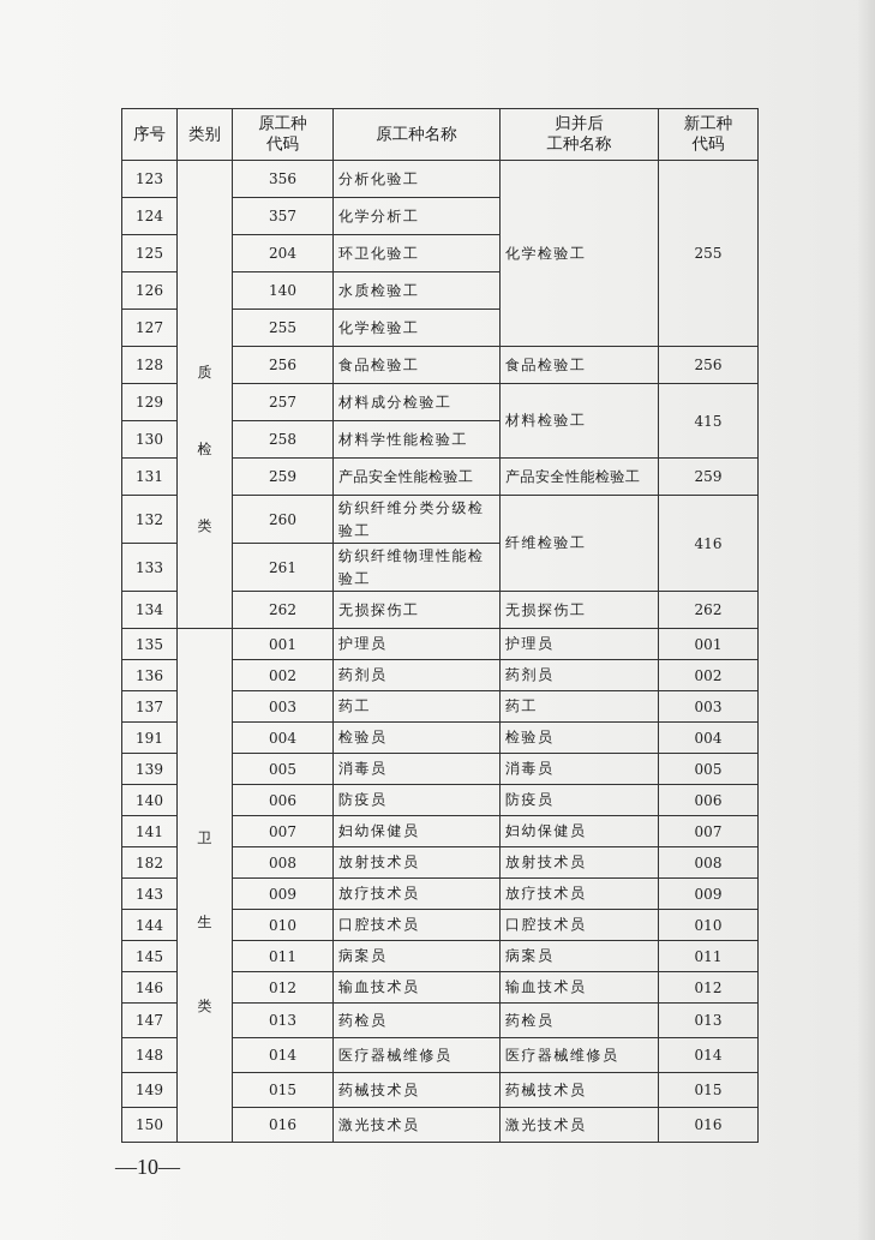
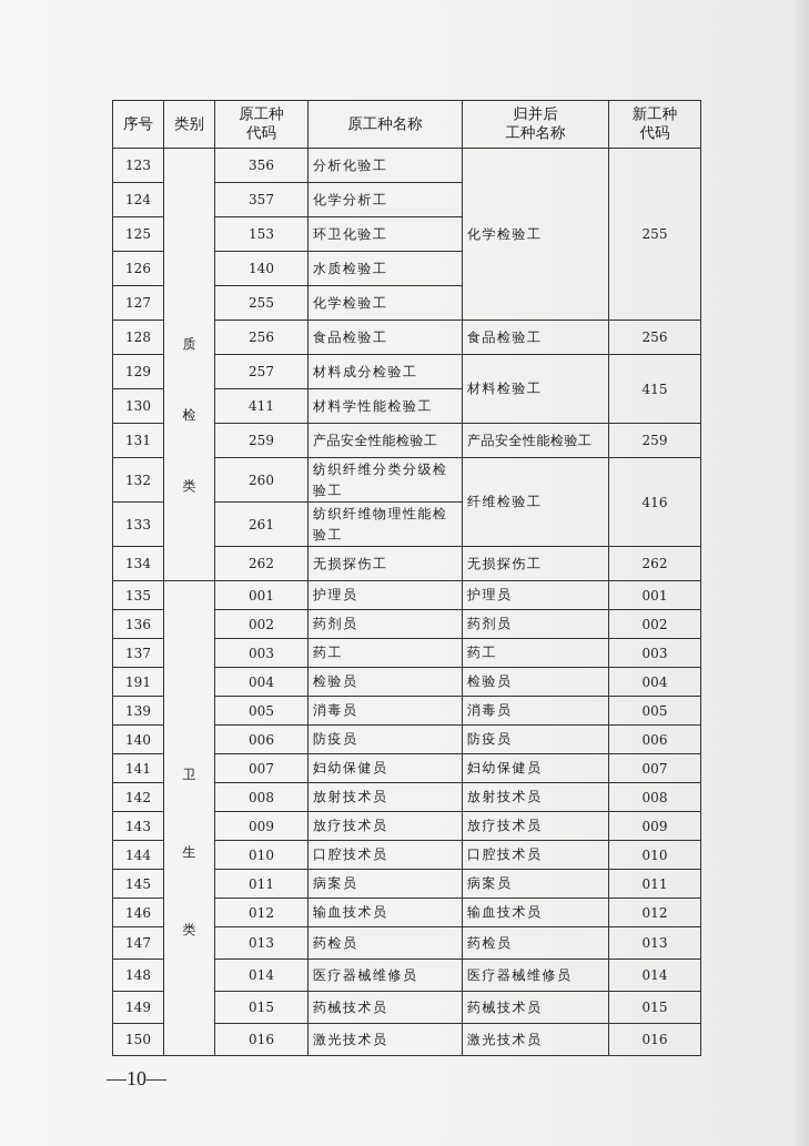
  序号	类别	原工种代码	原工种名称	归并后工种名称	新工种代码
  123	质 检 类	356	分析化验工	化学检验工	255
  124	357	化学分析工
- 125	204	环卫化验工
+ 125	153	环卫化验工
  126	140	水质检验工
  127	255	化学检验工
  128	256	食品检验工	食品检验工	256
  129	257	材料成分检验工	材料检验工	415
- 130	258	材料学性能检验工
+ 130	411	材料学性能检验工
  131	259	产品安全性能检验工	产品安全性能检验工	259
  132	260	纺织纤维分类分级检验工	纤维检验工	416
  133	261	纺织纤维物理性能检验工
  134	262	无损探伤工	无损探伤工	262
  135	卫 生 类	001	护理员	护理员	001
  136	002	药剂员	药剂员	002
  137	003	药工	药工	003
  191	004	检验员	检验员	004
  139	005	消毒员	消毒员	005
  140	006	防疫员	防疫员	006
  141	007	妇幼保健员	妇幼保健员	007
- 182	008	放射技术员	放射技术员	008
+ 142	008	放射技术员	放射技术员	008
  143	009	放疗技术员	放疗技术员	009
  144	010	口腔技术员	口腔技术员	010
  145	011	病案员	病案员	011
  146	012	输血技术员	输血技术员	012
  147	013	药检员	药检员	013
  148	014	医疗器械维修员	医疗器械维修员	014
  149	015	药械技术员	药械技术员	015
  150	016	激光技术员	激光技术员	016
  —10—
